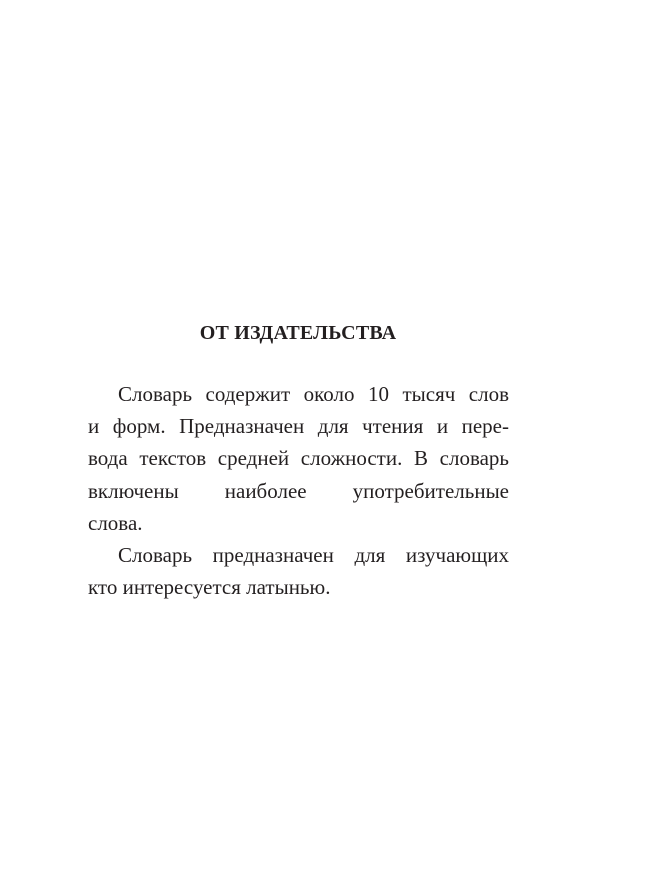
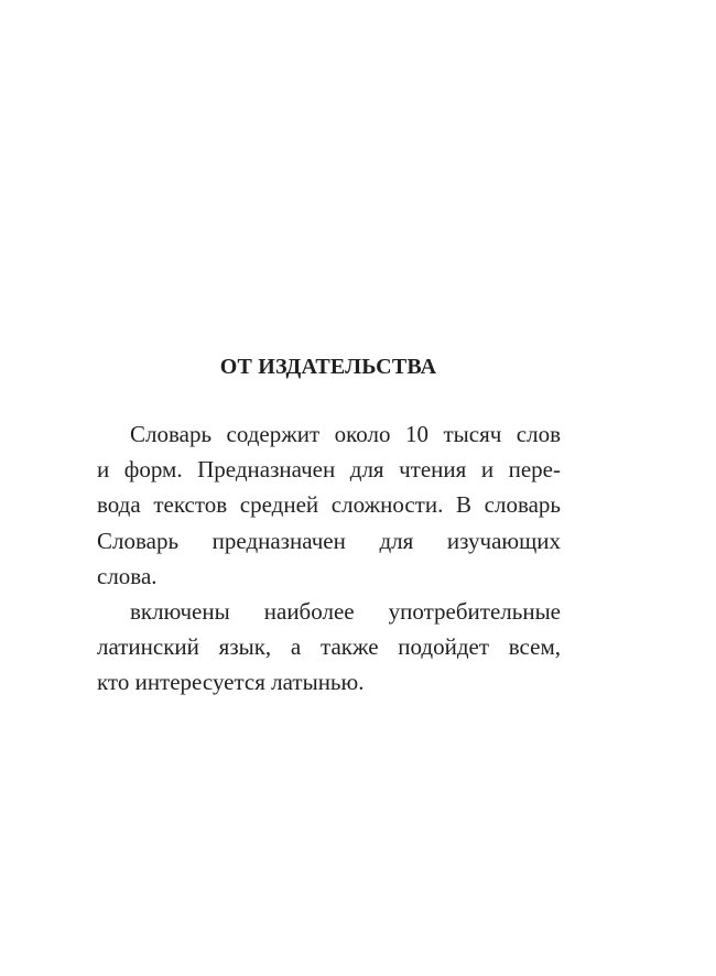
  ОТ ИЗДАТЕЛЬСТВА
  Словарь содержит около 10 тысяч слов
  и форм. Предназначен для чтения и пере-
  вода текстов средней сложности. В словарь
- включены наиболее употребительные
+ Словарь предназначен для изучающих
  слова.
- Словарь предназначен для изучающих
+ включены наиболее употребительные
+ латинский язык, а также подойдет всем,
  кто интересуется латынью.
